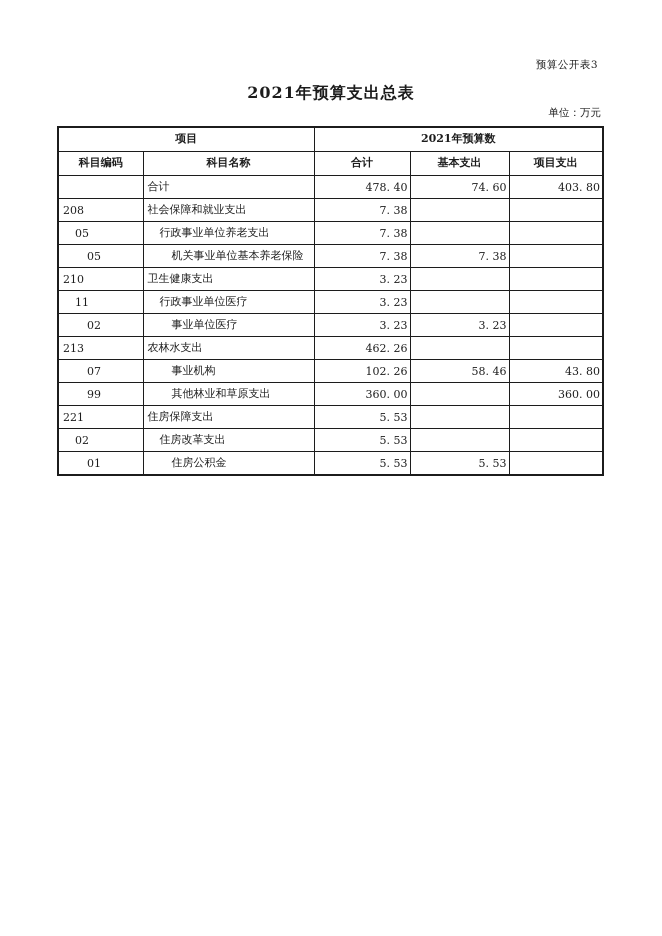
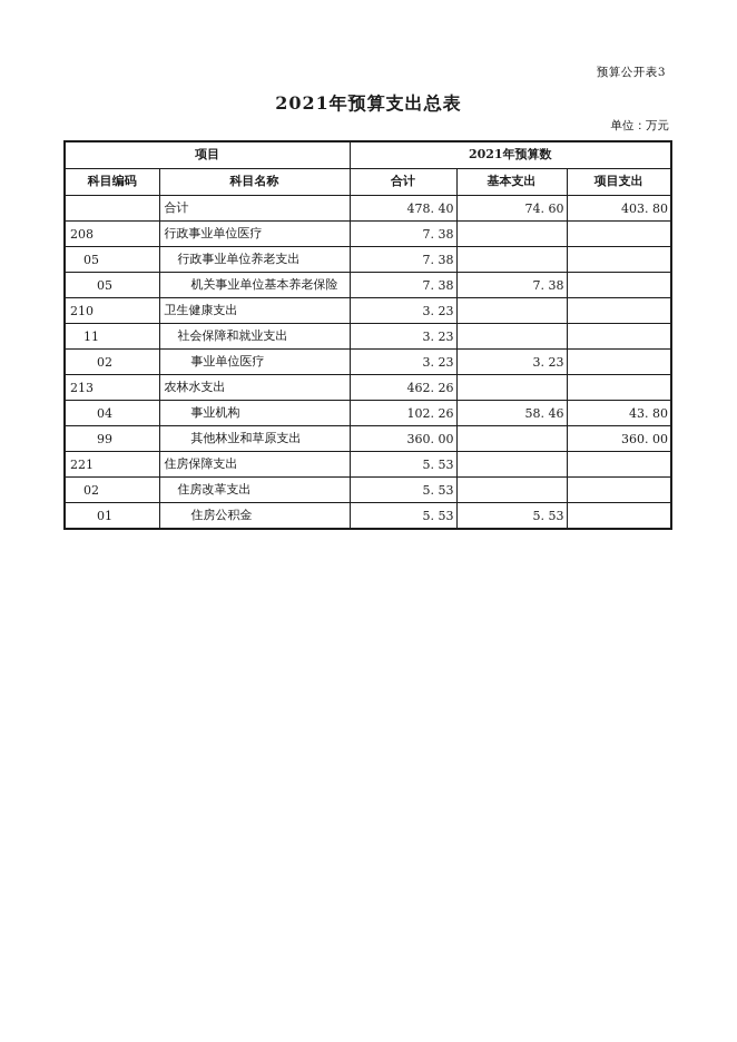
  预算公开表3
  2021年预算支出总表
  单位：万元
  项目	2021年预算数
  科目编码	科目名称	合计	基本支出	项目支出
  	合计	478. 40	74. 60	403. 80
- 208	社会保障和就业支出	7. 38
+ 208	行政事业单位医疗	7. 38
  05	行政事业单位养老支出	7. 38
  05	机关事业单位基本养老保险	7. 38	7. 38
  210	卫生健康支出	3. 23
- 11	行政事业单位医疗	3. 23
+ 11	社会保障和就业支出	3. 23
  02	事业单位医疗	3. 23	3. 23
  213	农林水支出	462. 26
- 07	事业机构	102. 26	58. 46	43. 80
+ 04	事业机构	102. 26	58. 46	43. 80
  99	其他林业和草原支出	360. 00		360. 00
  221	住房保障支出	5. 53
  02	住房改革支出	5. 53
  01	住房公积金	5. 53	5. 53
